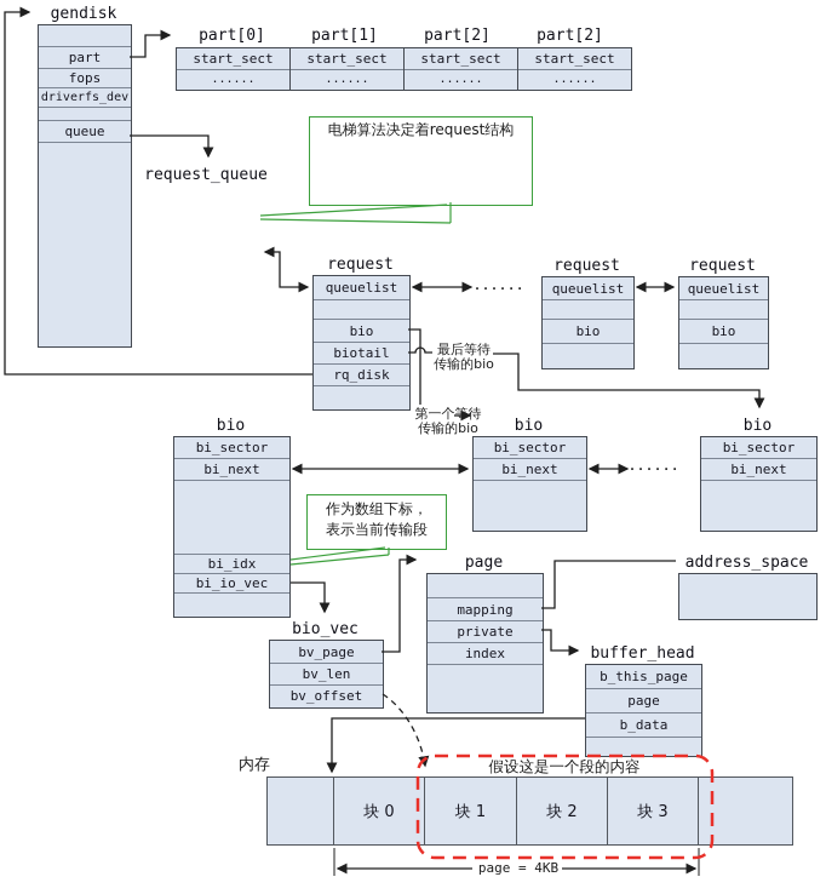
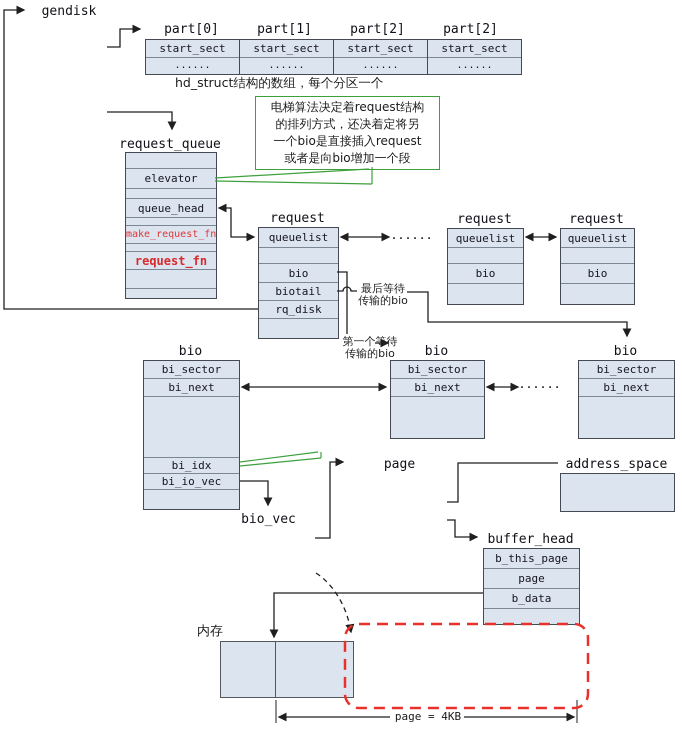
  gendisk
- part
- fops
- driverfs_dev
- queue
  part[0]
  part[1]
  part[2]
  part[2]
  start_sect
  ......
  start_sect
  ......
  start_sect
  ......
  start_sect
  ......
+ hd_struct结构的数组，每个分区一个
  电梯算法决定着request结构
+ 的排列方式，还决着定将另
+ 一个bio是直接插入request
+ 或者是向bio增加一个段
  request_queue
+ elevator
+ queue_head
+ make_request_fn
+ request_fn
  request
  queuelist
  bio
  biotail
  rq_disk
  .....
  request
  queuelist
  bio
  request
  queuelist
  bio
  最后等待
  传输的bio
  第一个等待
  传输的bio
  bio
  bi_sector
  bi_next
  bi_idx
  bi_io_vec
  .....
  bio
  bi_sector
  bi_next
  bio
  bi_sector
  bi_next
- 作为数组下标，
- 表示当前传输段
  page
- mapping
- private
- index
  address_space
  bio_vec
- bv_page
- bv_len
- bv_offset
  buffer_head
  b_this_page
  page
  b_data
  内存
- 假设这是一个段的内容
- 块 0
- 块 1
- 块 2
- 块 3
  page = 4KB
